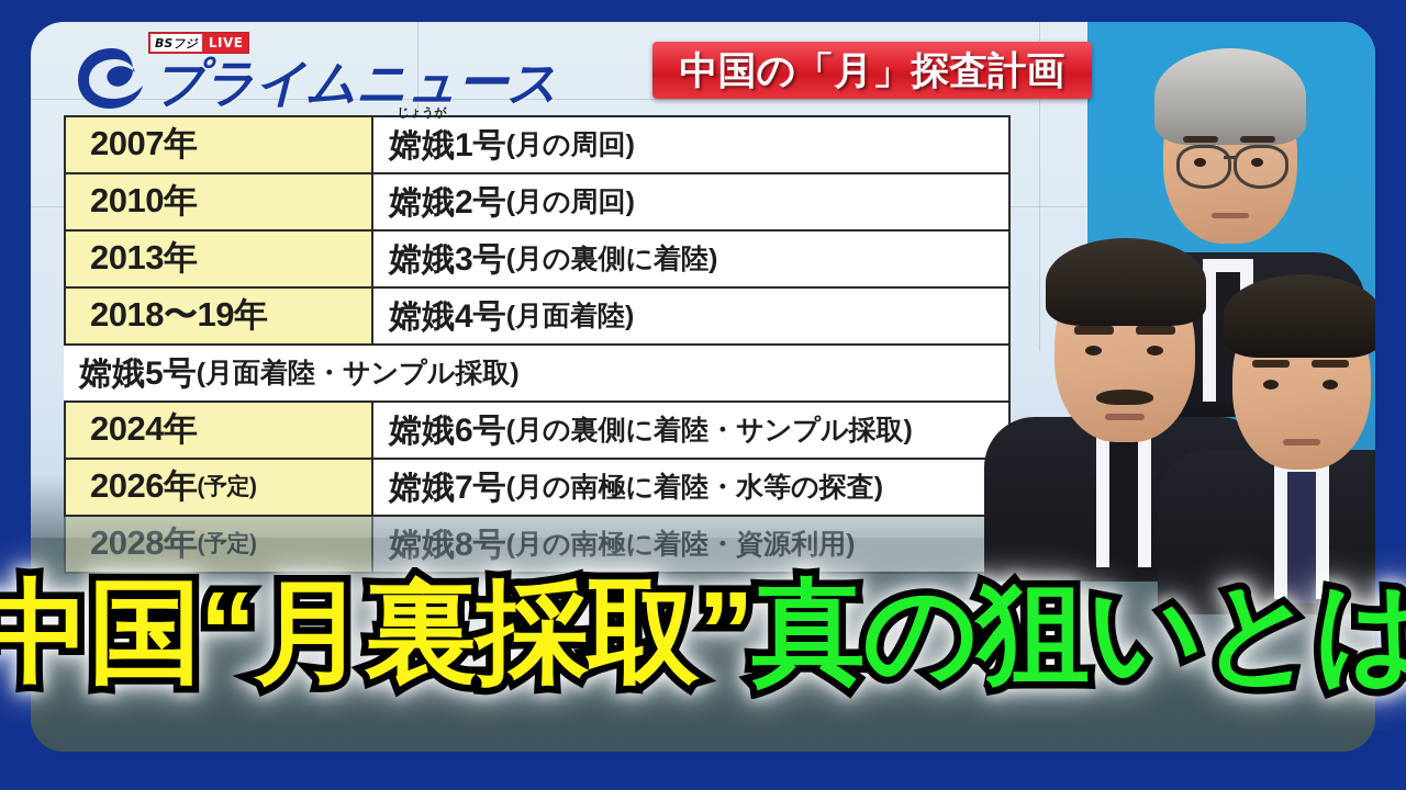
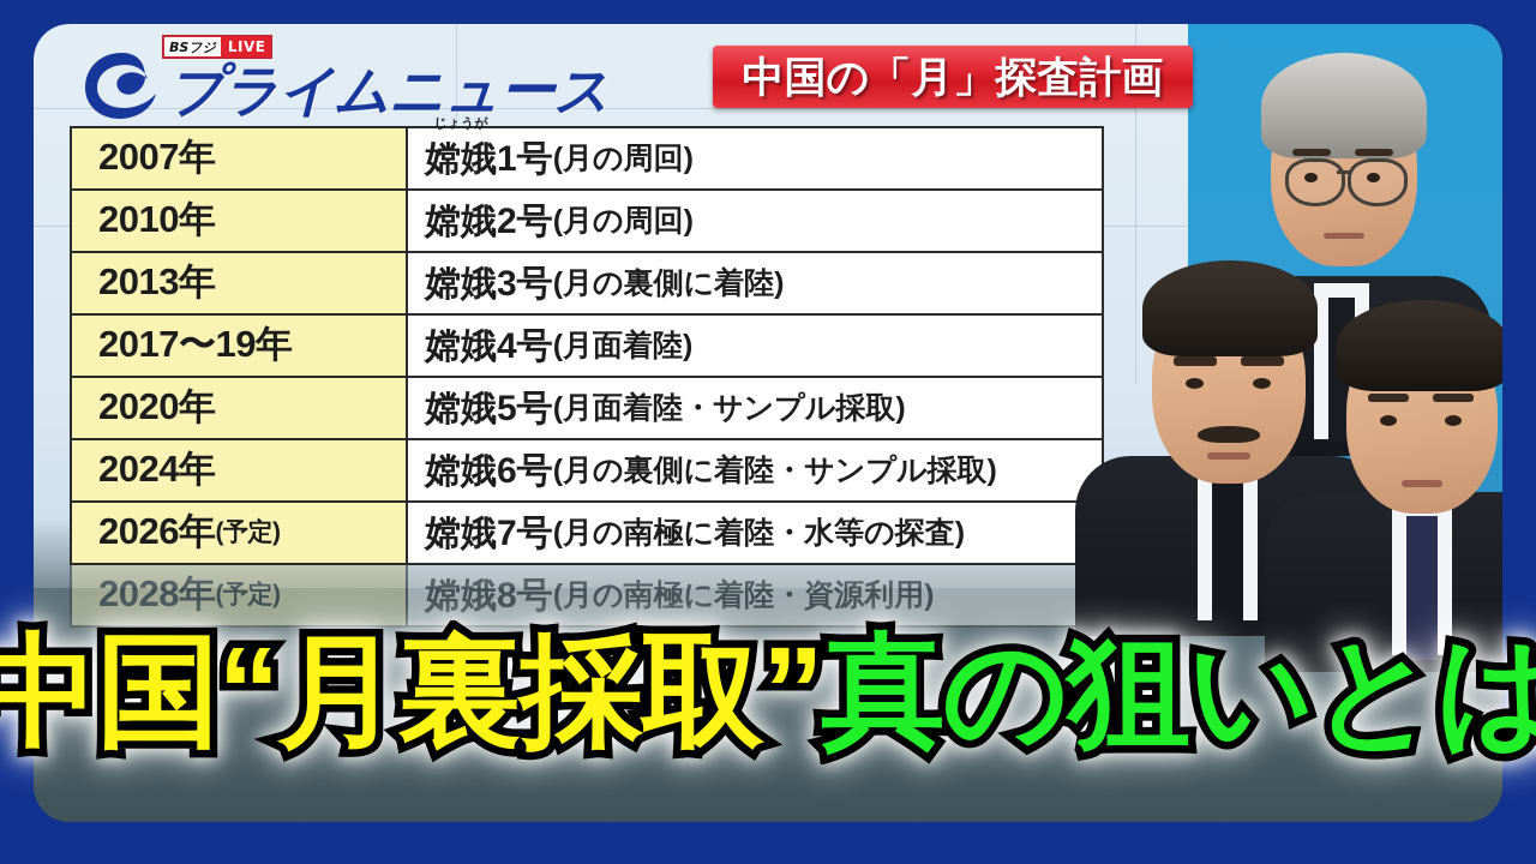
  プライムニュース
  BSフジ
  LIVE
  中国の「月」探査計画
  2007年
  嫦娥
  じょうが
  1号
  (月の周回)
  2010年
  嫦娥2号
  (月の周回)
  2013年
  嫦娥3号
  (月の裏側に着陸)
- 2018〜19年
+ 2017〜19年
  嫦娥4号
  (月面着陸)
+ 2020年
  嫦娥5号
  (月面着陸・サンプル採取)
  2024年
  嫦娥6号
  (月の裏側に着陸・サンプル採取)
  2026年
  (予定)
  嫦娥7号
  (月の南極に着陸・水等の探査)
  2028年
  (予定)
  嫦娥8号
  (月の南極に着陸・資源利用)
  中国“月裏採取”真の狙いとは
